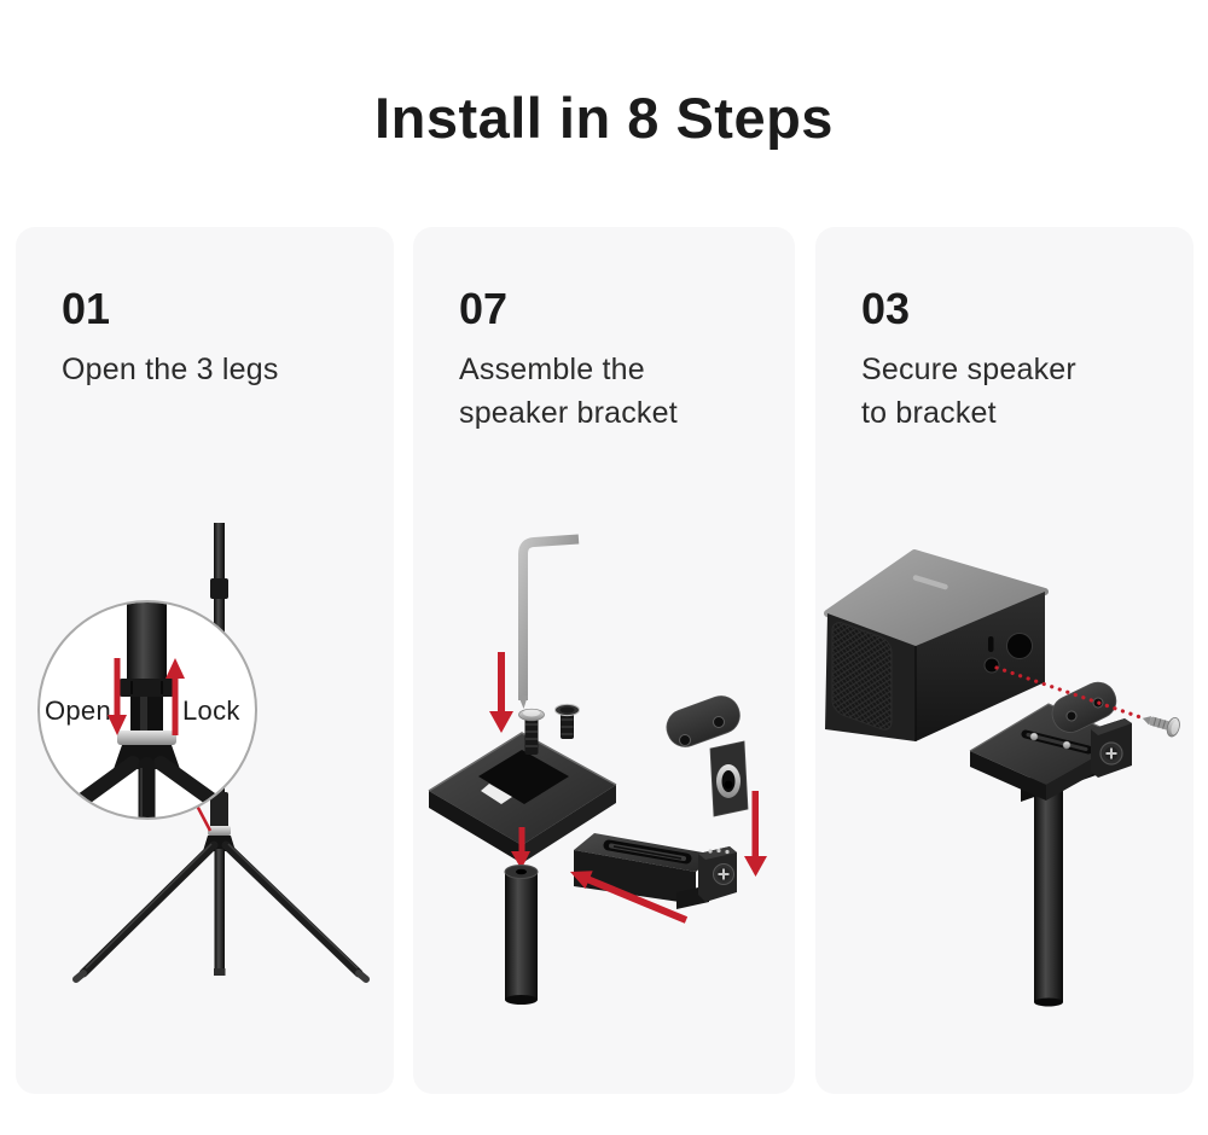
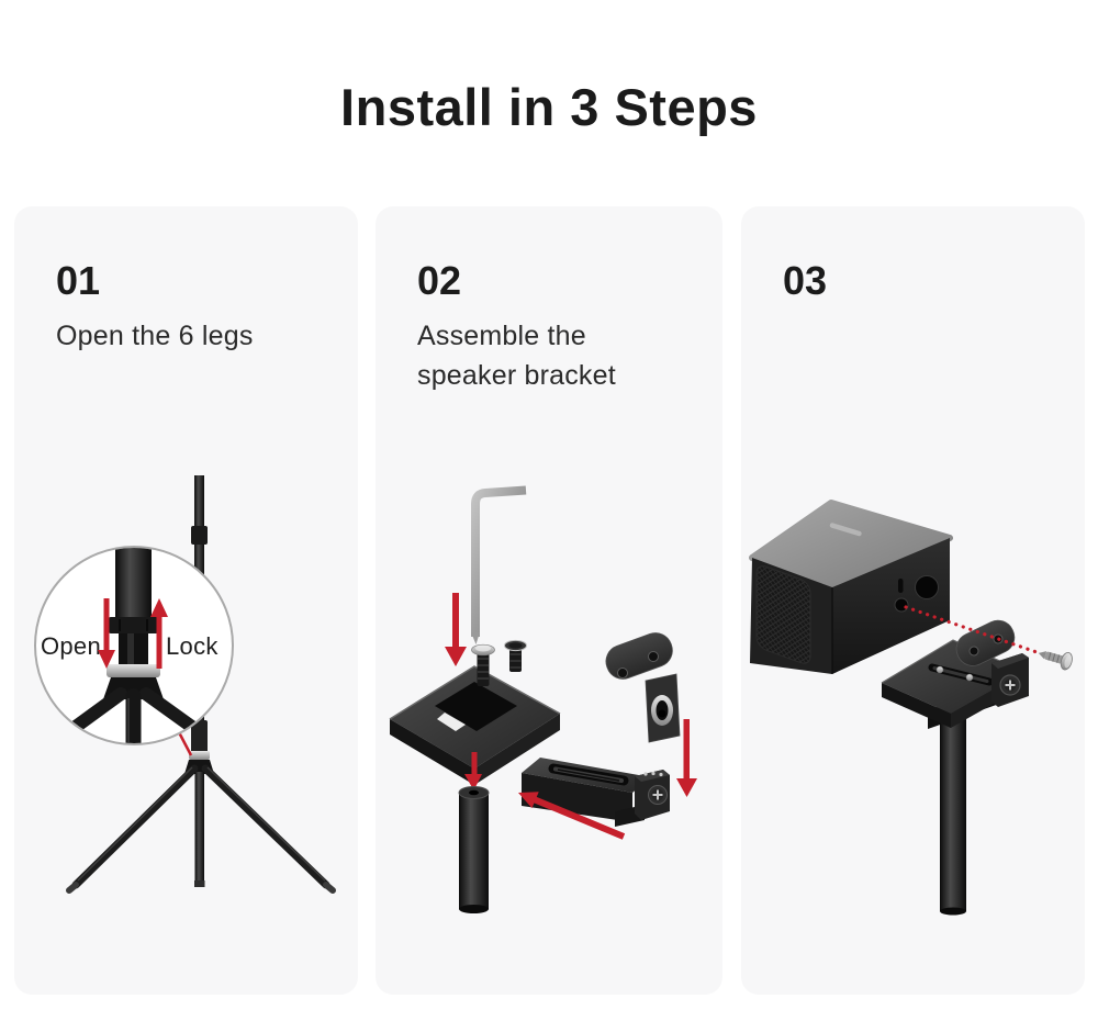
- Install in 8 Steps
+ Install in 3 Steps
  01
- Open the 3 legs
+ Open the 6 legs
  Open
  Lock
- 07
+ 02
  Assemble the
  speaker bracket
  03
- Secure speaker
- to bracket
